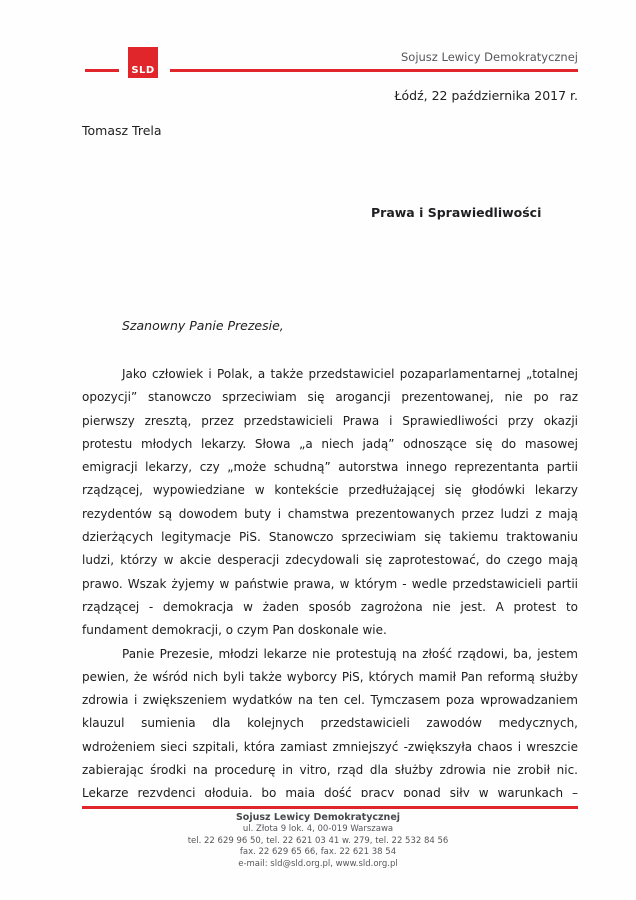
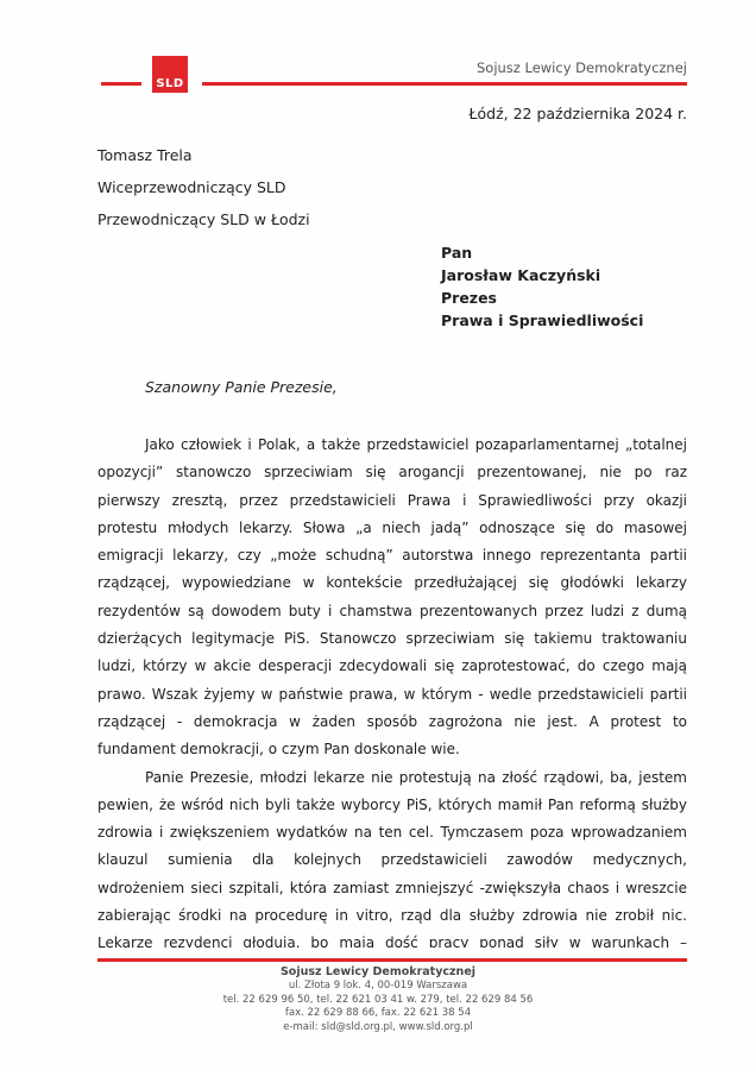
  SLD
  Sojusz Lewicy Demokratycznej
- Łódź, 22 października 2017 r.
+ Łódź, 22 października 2024 r.
  Tomasz Trela
+ Wiceprzewodniczący SLD
+ Przewodniczący SLD w Łodzi
+ Pan
+ Jarosław Kaczyński
+ Prezes
  Prawa i Sprawiedliwości
  Szanowny Panie Prezesie,
- Jako człowiek i Polak, a także przedstawiciel pozaparlamentarnej „totalnej opozycji” stanowczo sprzeciwiam się arogancji prezentowanej, nie po raz pierwszy zresztą, przez przedstawicieli Prawa i Sprawiedliwości przy okazji protestu młodych lekarzy. Słowa „a niech jadą” odnoszące się do masowej emigracji lekarzy, czy „może schudną” autorstwa innego reprezentanta partii rządzącej, wypowiedziane w kontekście przedłużającej się głodówki lekarzy rezydentów są dowodem buty i chamstwa prezentowanych przez ludzi z mają dzierżących legitymacje PiS. Stanowczo sprzeciwiam się takiemu traktowaniu ludzi, którzy w akcie desperacji zdecydowali się zaprotestować, do czego mają prawo. Wszak żyjemy w państwie prawa, w którym - wedle przedstawicieli partii rządzącej - demokracja w żaden sposób zagrożona nie jest. A protest to fundament demokracji, o czym Pan doskonale wie.
+ Jako człowiek i Polak, a także przedstawiciel pozaparlamentarnej „totalnej opozycji” stanowczo sprzeciwiam się arogancji prezentowanej, nie po raz pierwszy zresztą, przez przedstawicieli Prawa i Sprawiedliwości przy okazji protestu młodych lekarzy. Słowa „a niech jadą” odnoszące się do masowej emigracji lekarzy, czy „może schudną” autorstwa innego reprezentanta partii rządzącej, wypowiedziane w kontekście przedłużającej się głodówki lekarzy rezydentów są dowodem buty i chamstwa prezentowanych przez ludzi z dumą dzierżących legitymacje PiS. Stanowczo sprzeciwiam się takiemu traktowaniu ludzi, którzy w akcie desperacji zdecydowali się zaprotestować, do czego mają prawo. Wszak żyjemy w państwie prawa, w którym - wedle przedstawicieli partii rządzącej - demokracja w żaden sposób zagrożona nie jest. A protest to fundament demokracji, o czym Pan doskonale wie.
  Panie Prezesie, młodzi lekarze nie protestują na złość rządowi, ba, jestem pewien, że wśród nich byli także wyborcy PiS, których mamił Pan reformą służby zdrowia i zwiększeniem wydatków na ten cel. Tymczasem poza wprowadzaniem klauzul sumienia dla kolejnych przedstawicieli zawodów medycznych, wdrożeniem sieci szpitali, która zamiast zmniejszyć -zwiększyła chaos i wreszcie zabierając środki na procedurę in vitro, rząd dla służby zdrowia nie zrobił nic. Lekarze rezydenci głodują, bo mają dość pracy ponad siły w warunkach –
  Sojusz Lewicy Demokratycznej
  ul. Złota 9 lok. 4, 00-019 Warszawa
- tel. 22 629 96 50, tel. 22 621 03 41 w. 279, tel. 22 532 84 56
+ tel. 22 629 96 50, tel. 22 621 03 41 w. 279, tel. 22 629 84 56
- fax. 22 629 65 66, fax. 22 621 38 54
+ fax. 22 629 88 66, fax. 22 621 38 54
  e-mail: sld@sld.org.pl, www.sld.org.pl
